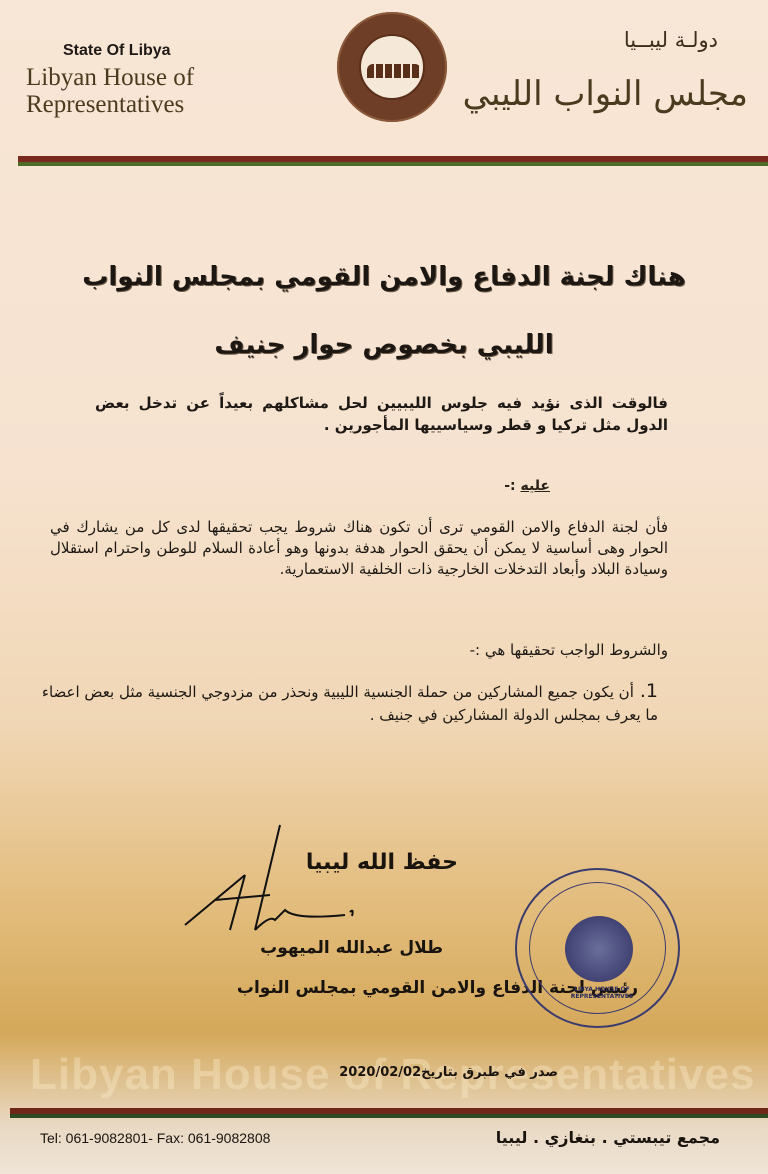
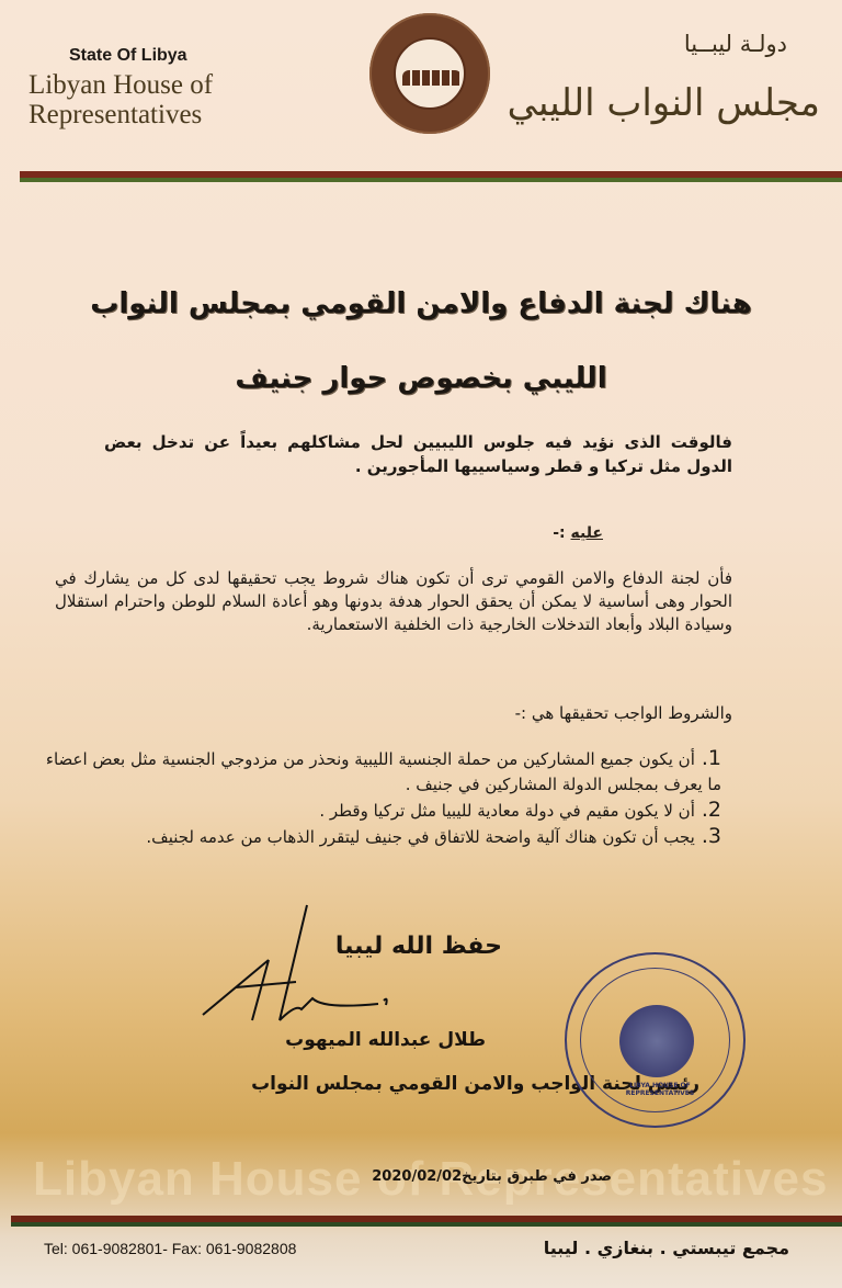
  State Of Libya
  Libyan House of
  Representatives
  دولـة ليبــيا
  مجلس النواب الليبي
  هناك لجنة الدفاع والامن القومي بمجلس النواب
  الليبي بخصوص حوار جنيف
  فالوقت الذى نؤيد فيه جلوس الليبيين لحل مشاكلهم بعيداً عن تدخل بعض الدول مثل تركيا و قطر وسياسييها المأجورين .
  عليه :-
  فأن لجنة الدفاع والامن القومي ترى أن تكون هناك شروط يجب تحقيقها لدى كل من يشارك في الحوار وهى أساسية لا يمكن أن يحقق الحوار هدفة بدونها وهو أعادة السلام للوطن واحترام استقلال وسيادة البلاد وأبعاد التدخلات الخارجية ذات الخلفية الاستعمارية.
  والشروط الواجب تحقيقها هي :-
  1.أن يكون جميع المشاركين من حملة الجنسية الليبية ونحذر من مزدوجي الجنسية مثل بعض اعضاء ما يعرف بمجلس الدولة المشاركين في جنيف .
+ 2.أن لا يكون مقيم في دولة معادية لليبيا مثل تركيا وقطر .
+ 3.يجب أن تكون هناك آلية واضحة للاتفاق في جنيف ليتقرر الذهاب من عدمه لجنيف.
  حفظ الله ليبيا
  طلال عبدالله الميهوب
- رئيس لجنة الدفاع والامن القومي بمجلس النواب
+ رئيس لجنة الواجب والامن القومي بمجلس النواب
  Libyan House of Representatives
  صدر في طبرق بتاريخ2020/02/02
  Tel: 061-9082801- Fax: 061-9082808
  مجمع تيبستي . بنغازي . ليبيا
